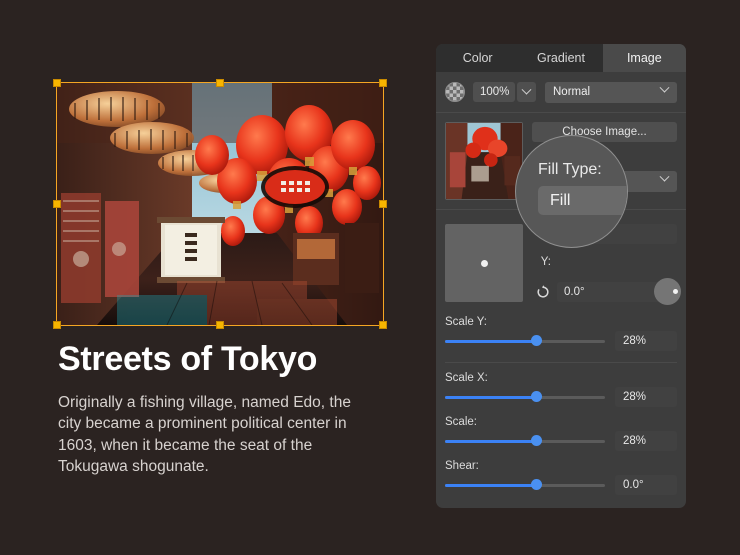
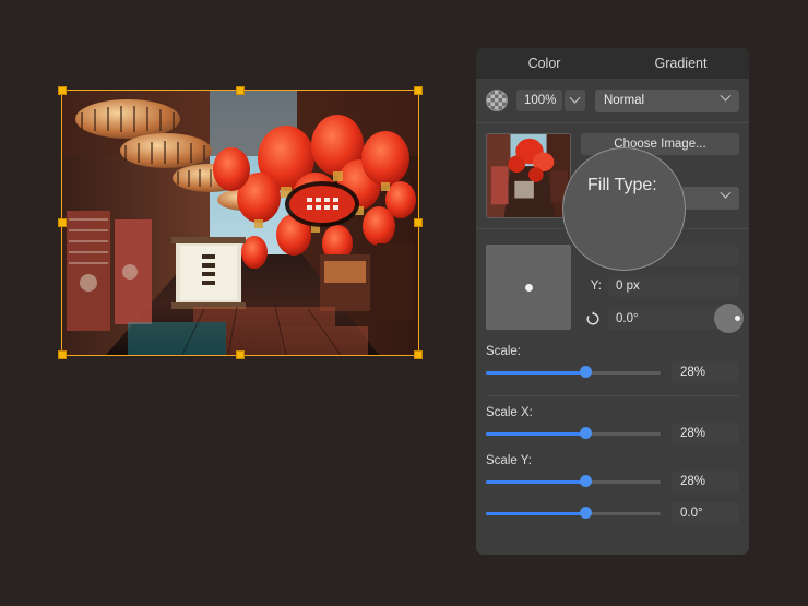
- Streets of Tokyo
- Originally a fishing village, named Edo, the city became a prominent political center in 1603, when it became the seat of the Tokugawa shogunate.
  Color
  Gradient
- Image
  100%
  Normal
  Choose Image...
  Y:
+ 0 px
  0.0°
- Scale Y:
+ Scale:
  28%
  Scale X:
  28%
- Scale:
+ Scale Y:
  28%
- Shear:
  0.0°
  Fill Type:
- Fill
